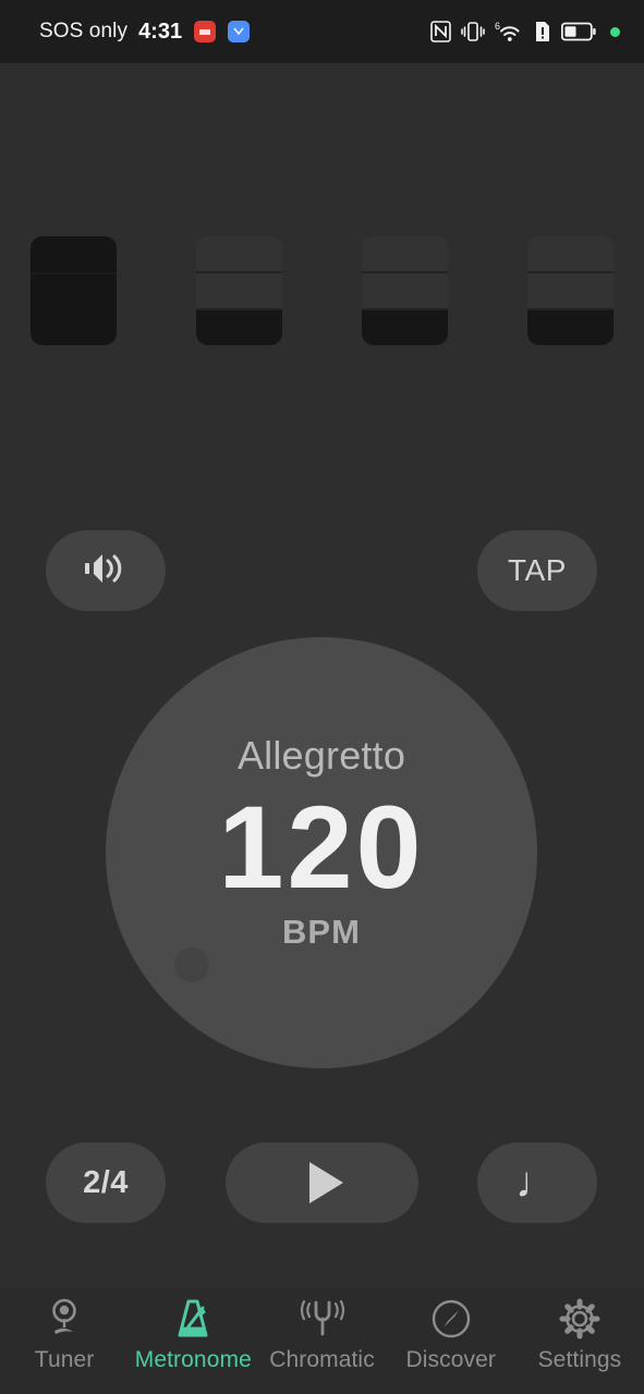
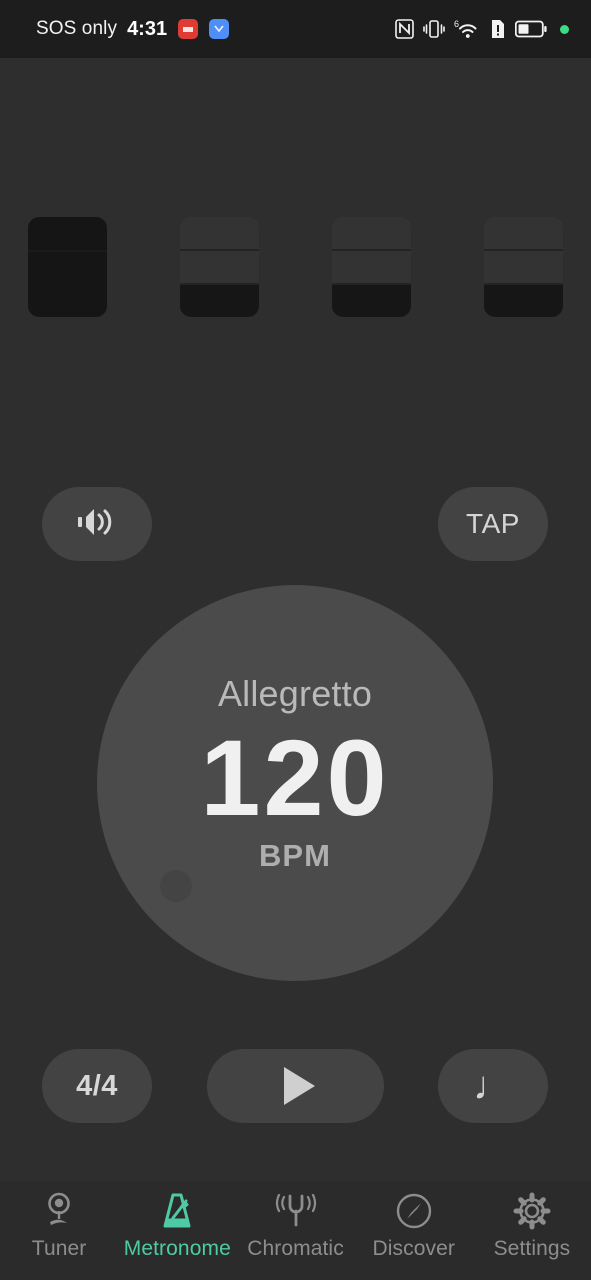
  SOS only
  4:31
  6
  TAP
  Allegretto
  120
  BPM
- 2/4
+ 4/4
  ♩
  Tuner
  Metronome
  Chromatic
  Discover
  Settings
